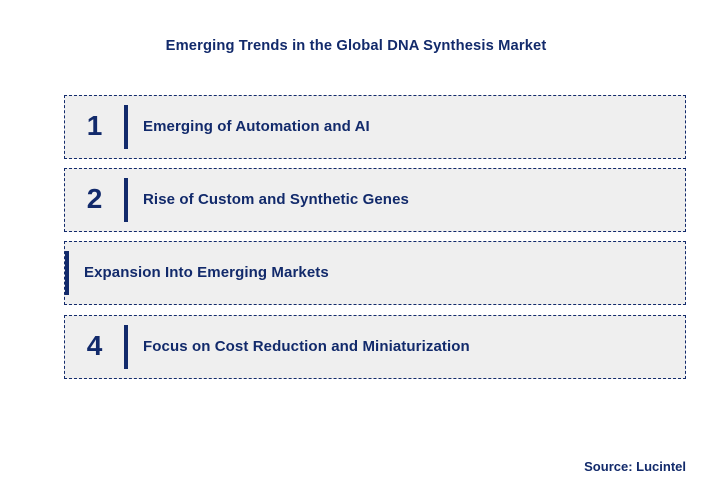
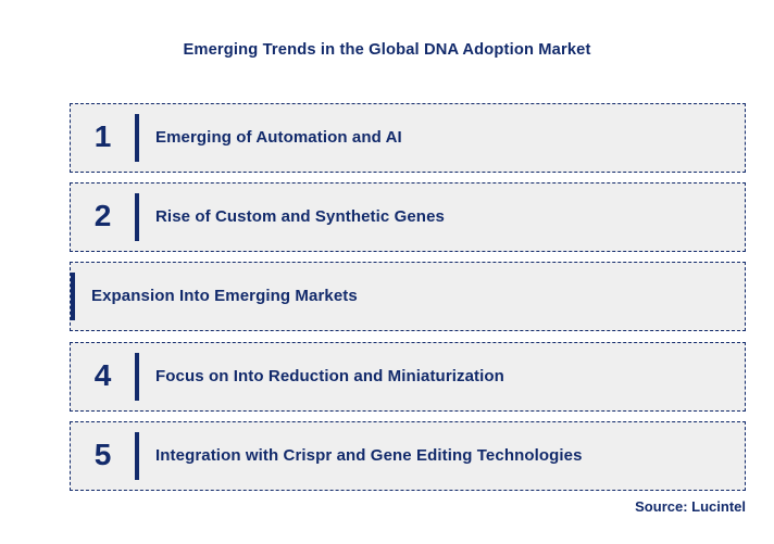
- Emerging Trends in the Global DNA Synthesis Market
+ Emerging Trends in the Global DNA Adoption Market
  1
  Emerging of Automation and AI
  2
  Rise of Custom and Synthetic Genes
  Expansion Into Emerging Markets
  4
- Focus on Cost Reduction and Miniaturization
+ Focus on Into Reduction and Miniaturization
+ 5
+ Integration with Crispr and Gene Editing Technologies
  Source: Lucintel
